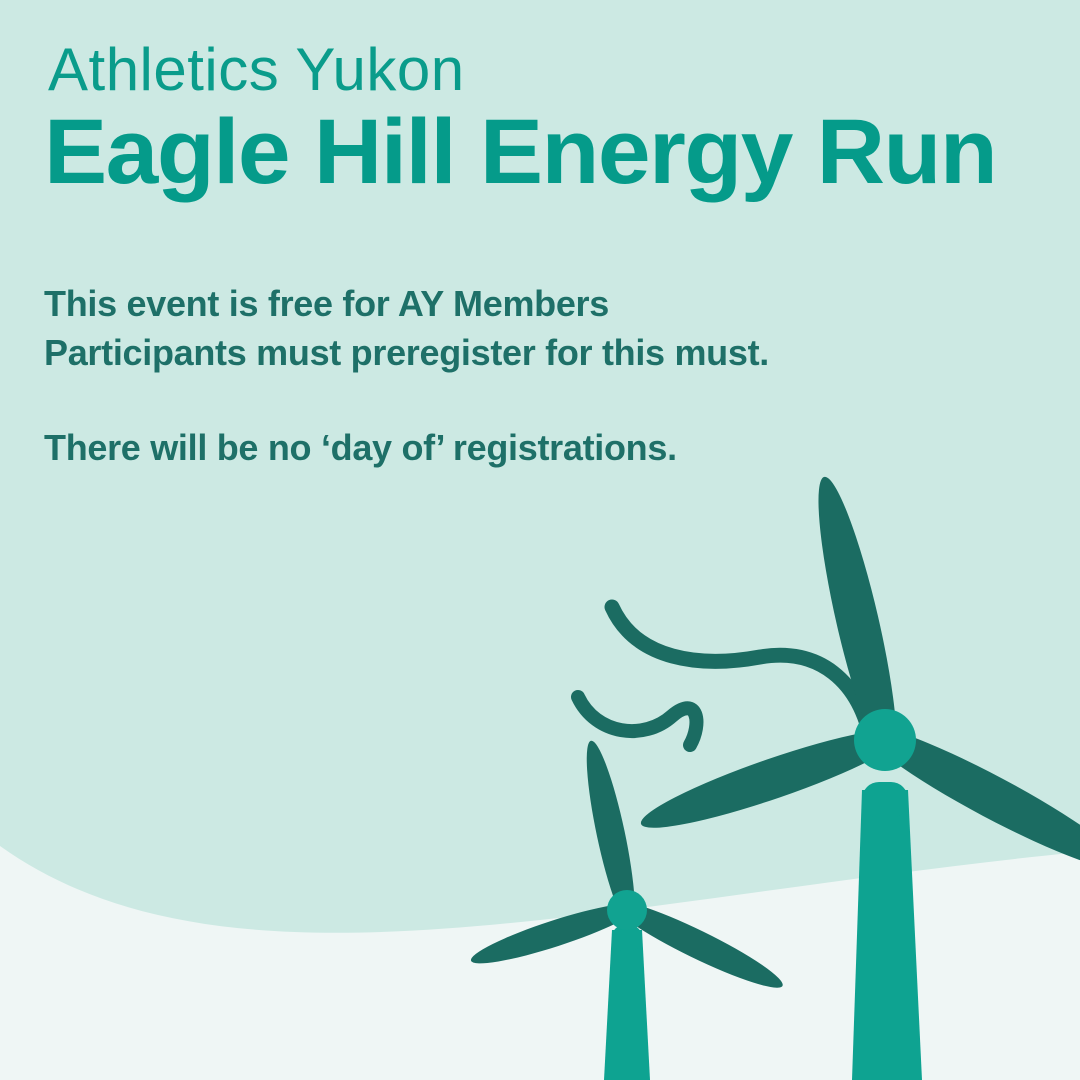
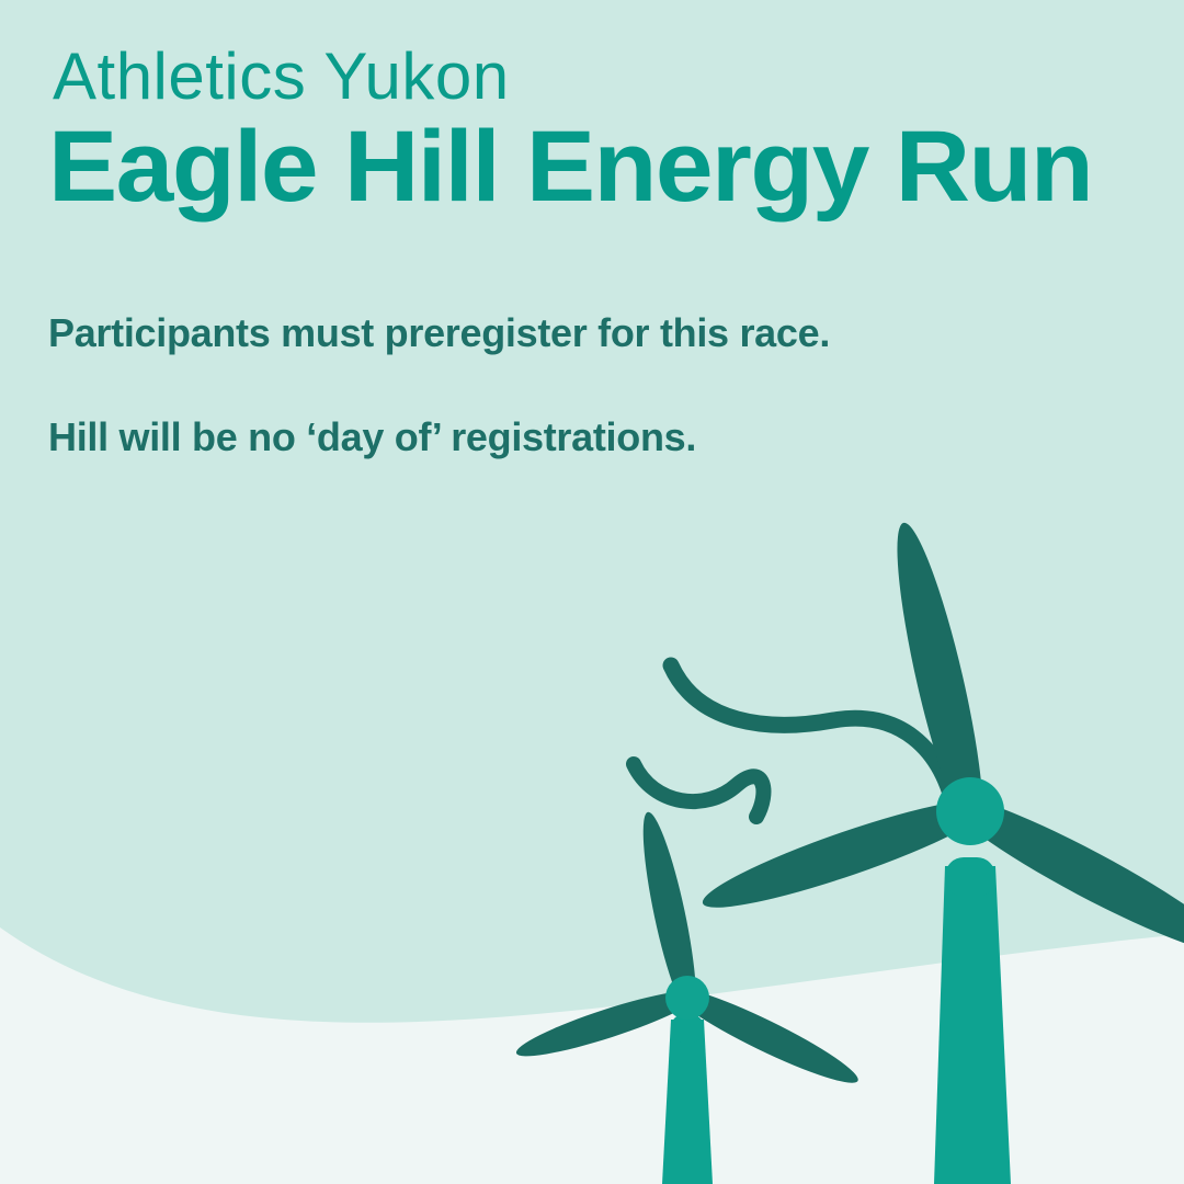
  Athletics Yukon
  Eagle Hill Energy Run
- This event is free for AY Members
- Participants must preregister for this must.
+ Participants must preregister for this race.
- There will be no ‘day of’ registrations.
+ Hill will be no ‘day of’ registrations.
